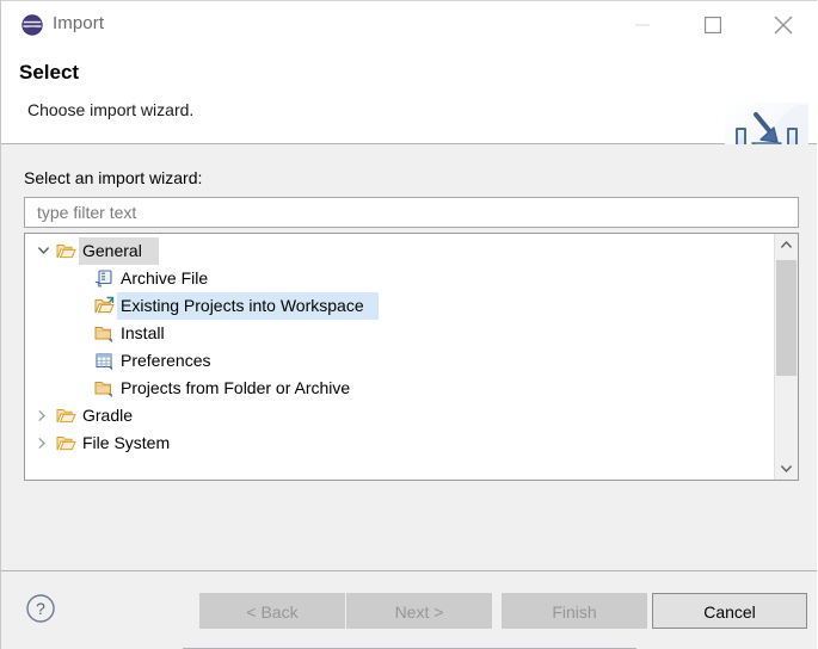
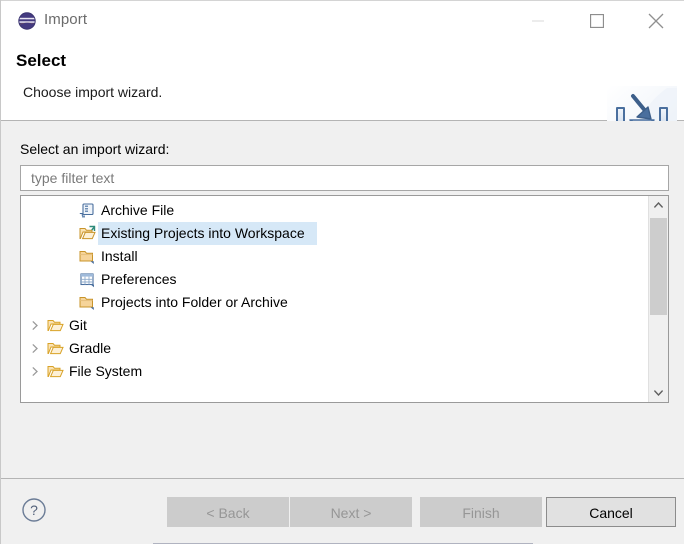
  Import
  Select
  Choose import wizard.
  Select an import wizard:
  type filter text
- General
  Archive File
  Existing Projects into Workspace
  Install
  Preferences
- Projects from Folder or Archive
+ Projects into Folder or Archive
+ Git
  Gradle
  File System
  ?
  < Back
  Next >
  Finish
  Cancel
